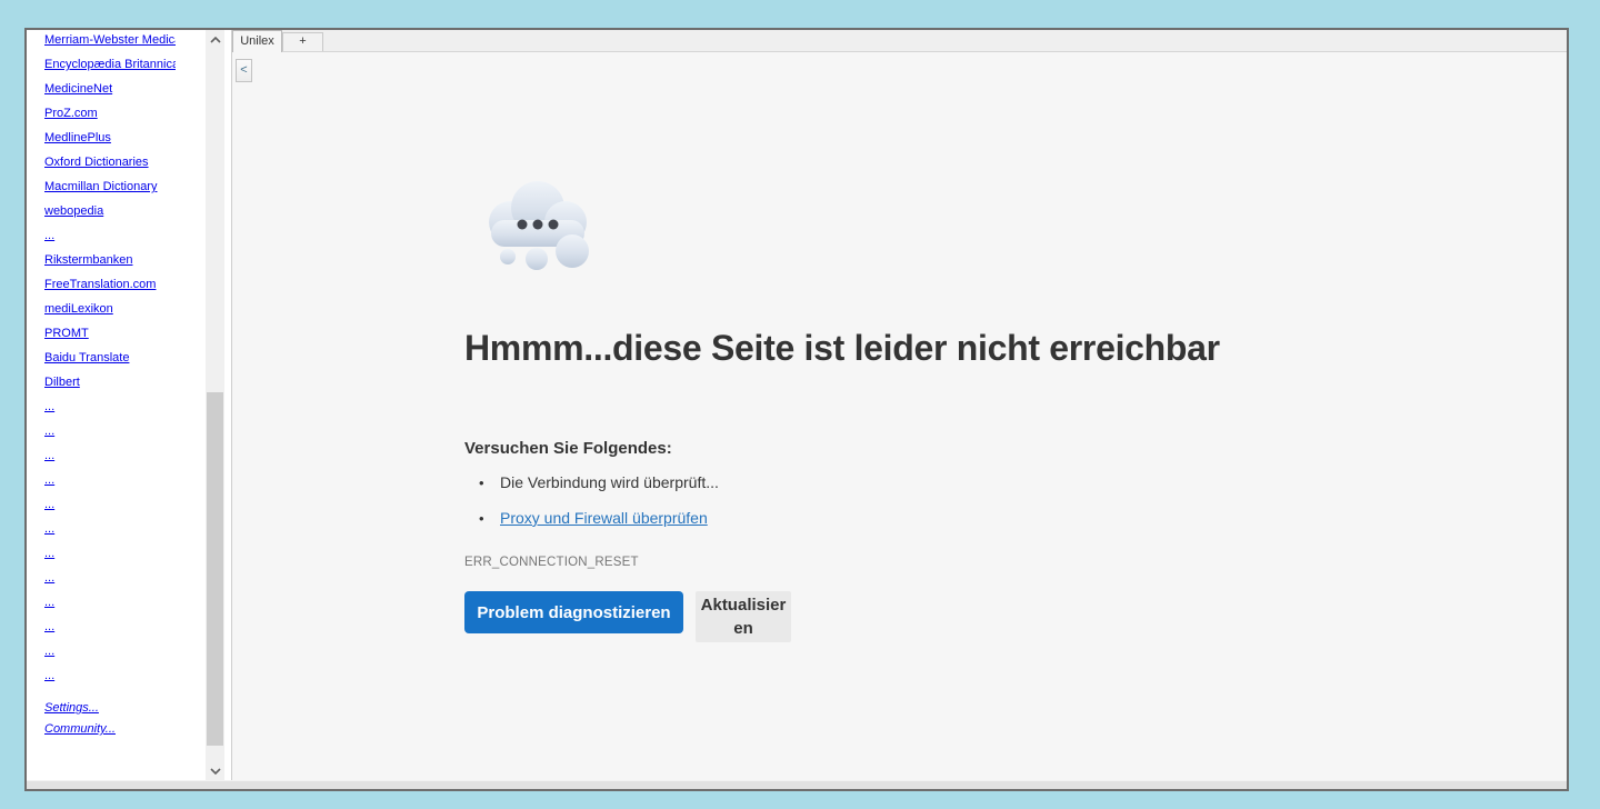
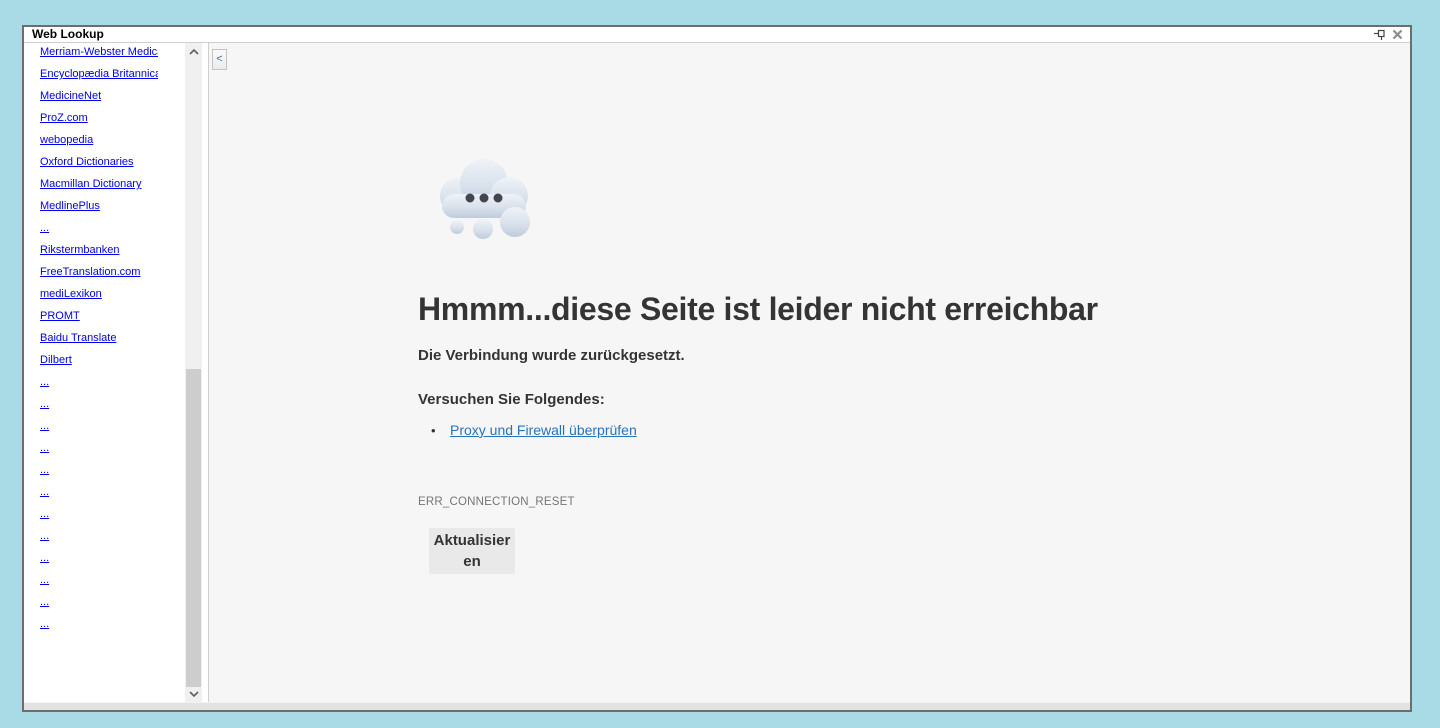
+ Web Lookup
  Merriam-Webster Medic
  Encyclopædia Britannic
  MedicineNet
  ProZ.com
- MedlinePlus
+ webopedia
  Oxford Dictionaries
  Macmillan Dictionary
- webopedia
+ MedlinePlus
  ...
  Rikstermbanken
  FreeTranslation.com
  mediLexikon
  PROMT
  Baidu Translate
  Dilbert
  ...
  ...
  ...
  ...
  ...
  ...
  ...
  ...
  ...
  ...
  ...
  ...
- Settings...
- Community...
- Unilex
- +
  <
  Hmmm...diese Seite ist leider nicht erreichbar
+ Die Verbindung wurde zurückgesetzt.
  Versuchen Sie Folgendes:
- Die Verbindung wird überprüft...
  Proxy und Firewall überprüfen
  ERR_CONNECTION_RESET
- Problem diagnostizieren
  Aktualisieren
